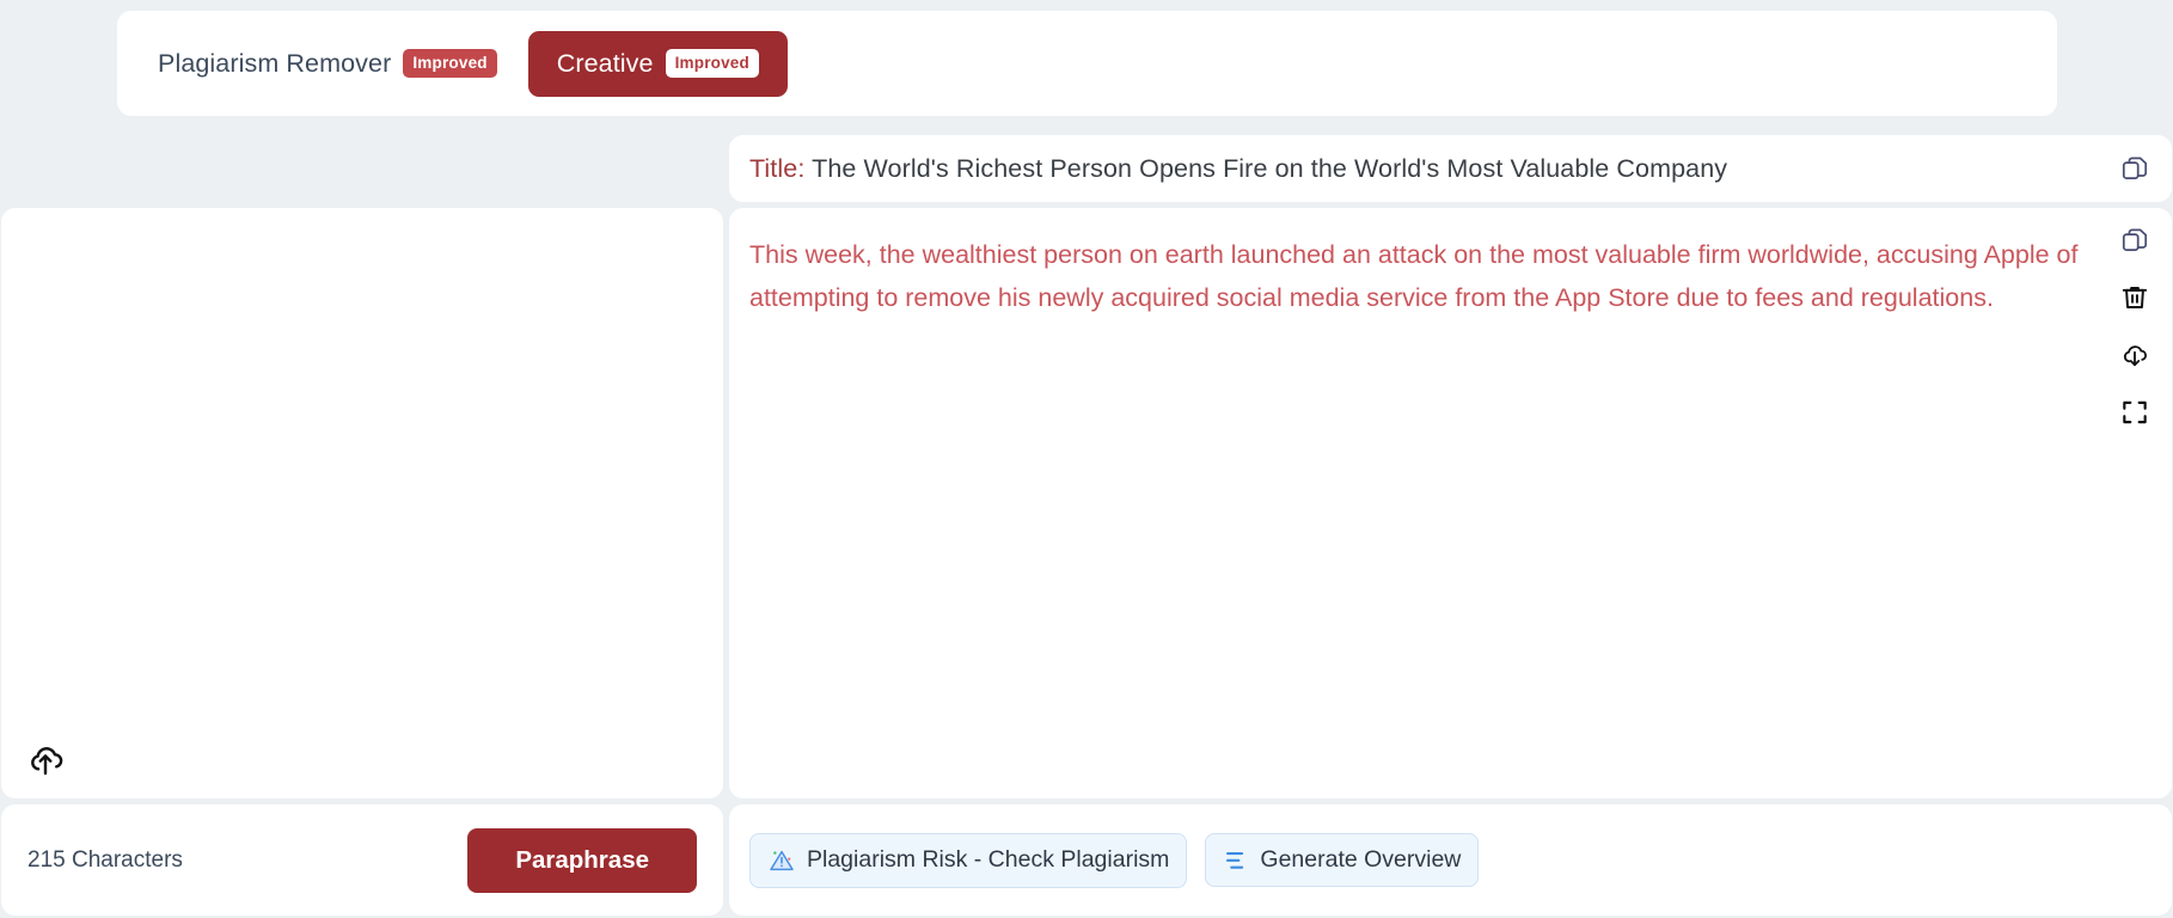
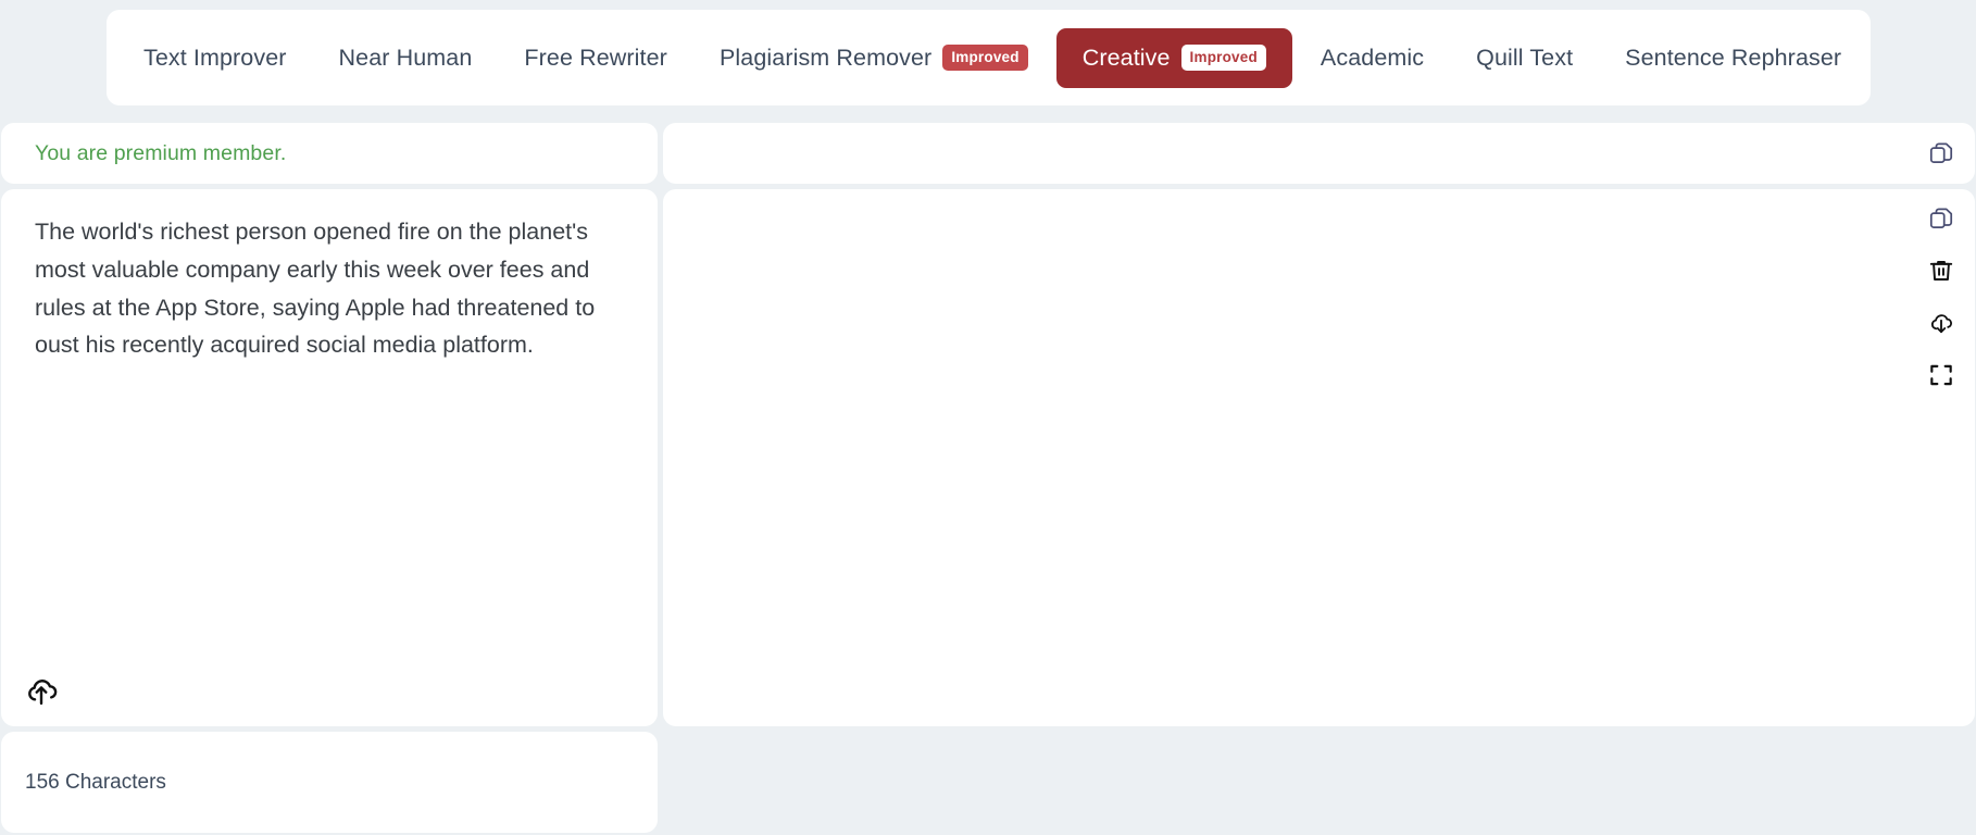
+ Text Improver
+ Near Human
+ Free Rewriter
  Plagiarism Remover
  Improved
  Creative
  Improved
+ Academic
+ Quill Text
+ Sentence Rephraser
+ You are premium member.
+ The world's richest person opened fire on the planet's most valuable company early this week over fees and rules at the App Store, saying Apple had threatened to oust his recently acquired social media platform.
- 215 Characters
+ 156 Characters
- Paraphrase
- Title: The World's Richest Person Opens Fire on the World's Most Valuable Company
- This week, the wealthiest person on earth launched an attack on the most valuable firm worldwide, accusing Apple of attempting to remove his newly acquired social media service from the App Store due to fees and regulations.
- Plagiarism Risk - Check Plagiarism
- Generate Overview
